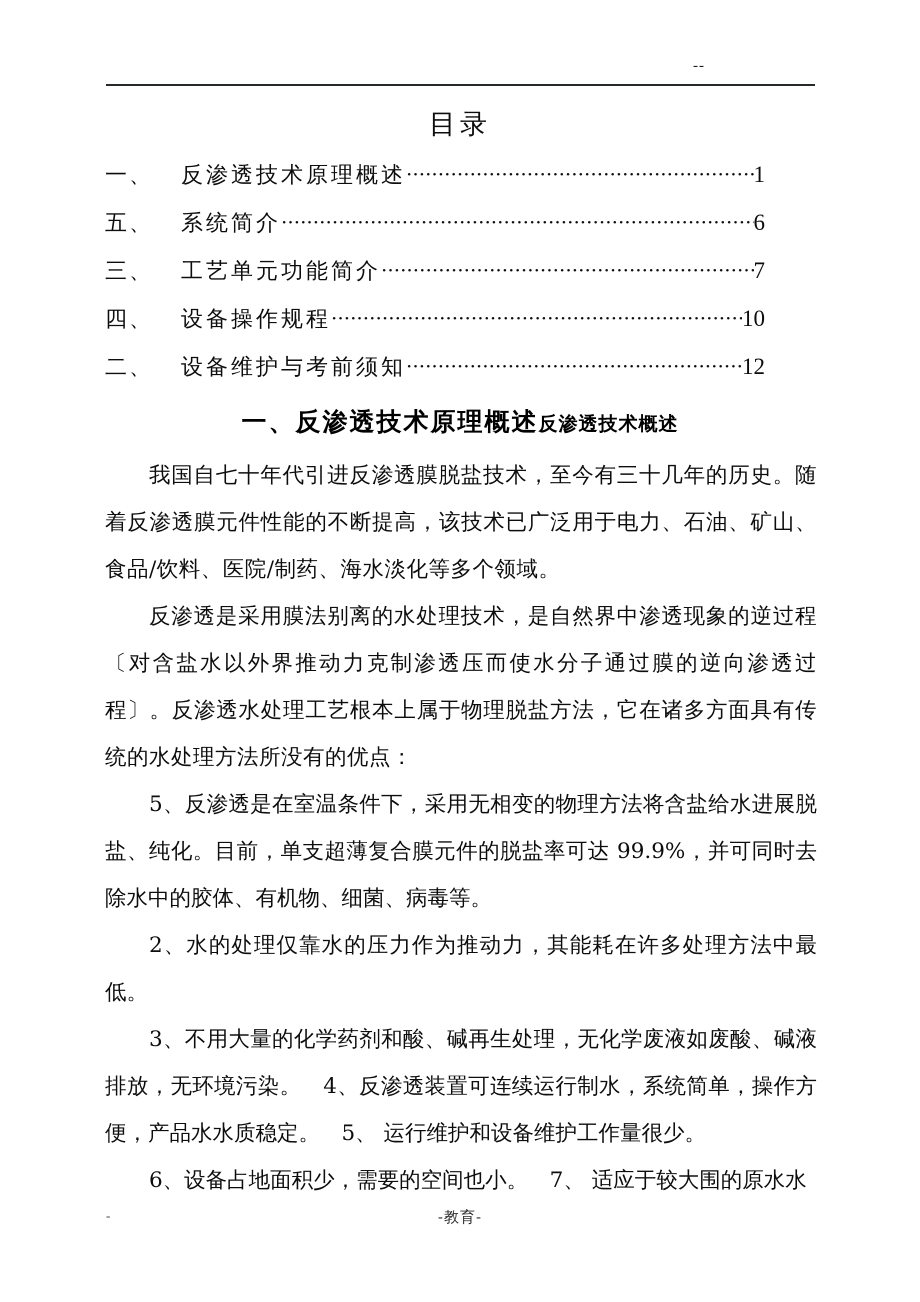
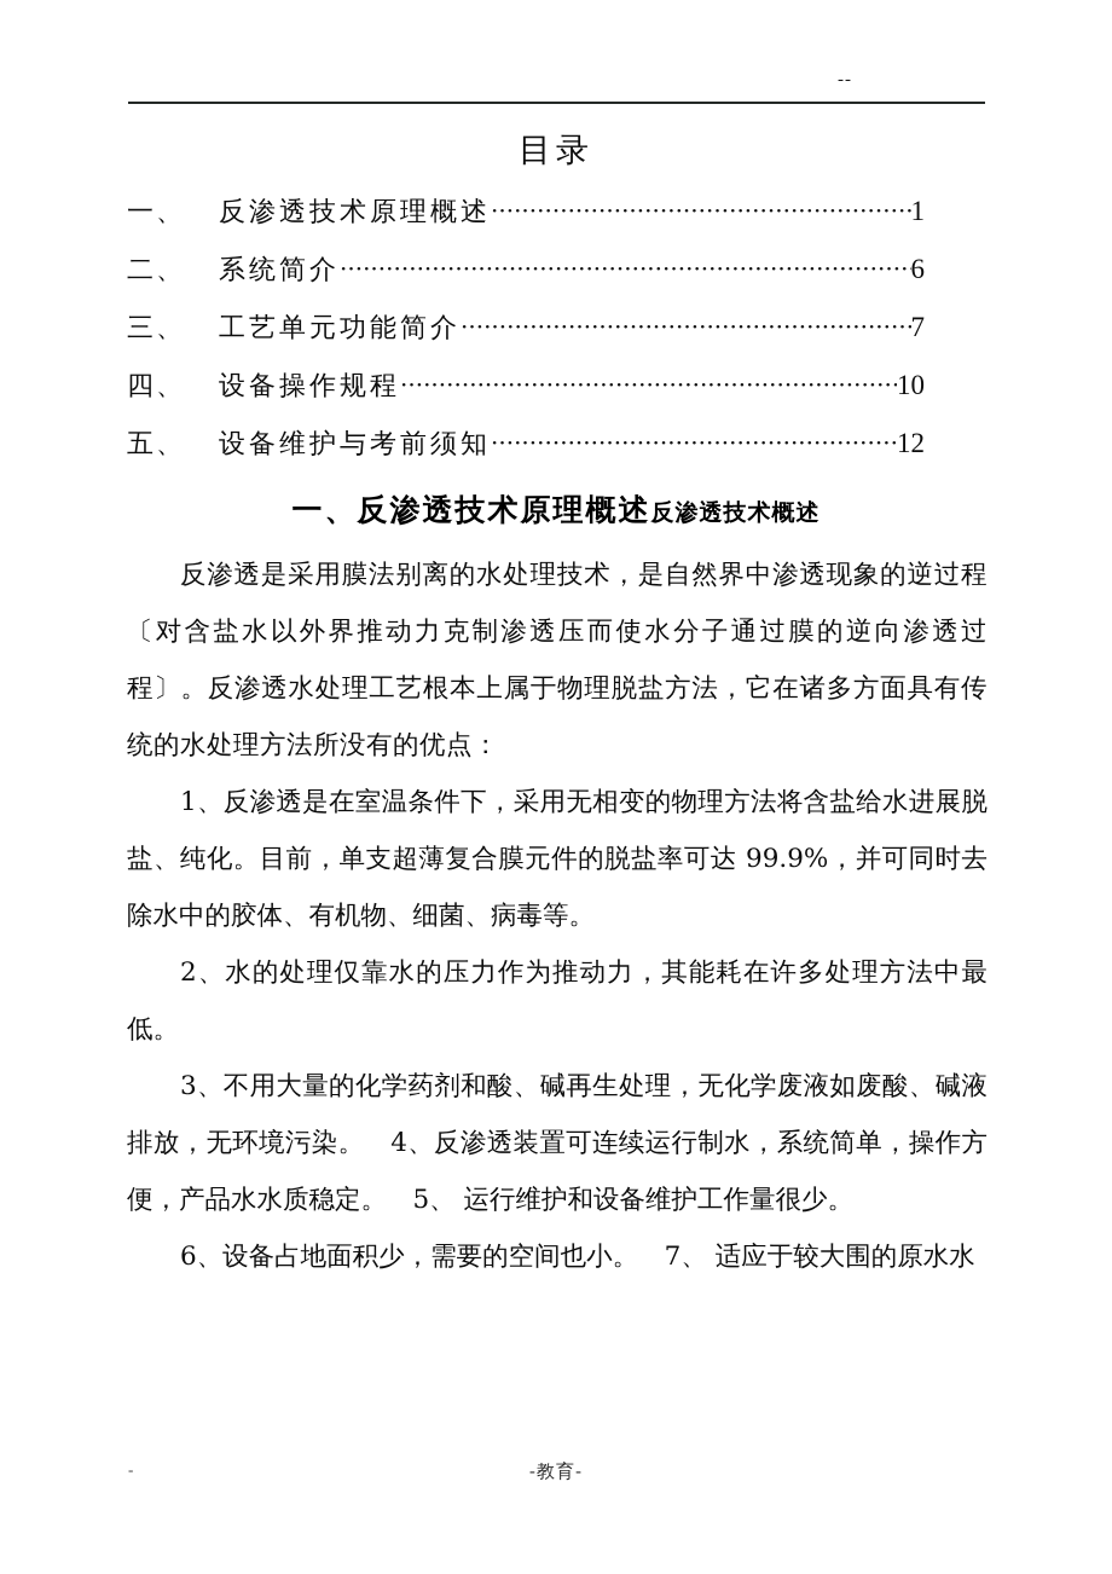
  --
  目录
  一、
  反渗透技术原理概述
  1
- 五、
+ 二、
  系统简介
  ··········································································
  6
  三、
  工艺单元功能简介
  7
  四、
  设备操作规程
  ·································································
  10
- 二、
+ 五、
  设备维护与考前须知
  12
  一、反渗透技术原理概述反渗透技术概述
- 我国自七十年代引进反渗透膜脱盐技术，至今有三十几年的历史。随着反渗透膜元件性能的不断提高，该技术已广泛用于电力、石油、矿山、食品/饮料、医院/制药、海水淡化等多个领域。
  反渗透是采用膜法别离的水处理技术，是自然界中渗透现象的逆过程〔对含盐水以外界推动力克制渗透压而使水分子通过膜的逆向渗透过程〕。反渗透水处理工艺根本上属于物理脱盐方法，它在诸多方面具有传统的水处理方法所没有的优点：
- 5、反渗透是在室温条件下，采用无相变的物理方法将含盐给水进展脱盐、纯化。目前，单支超薄复合膜元件的脱盐率可达 99.9%，并可同时去除水中的胶体、有机物、细菌、病毒等。
+ 1、反渗透是在室温条件下，采用无相变的物理方法将含盐给水进展脱盐、纯化。目前，单支超薄复合膜元件的脱盐率可达 99.9%，并可同时去除水中的胶体、有机物、细菌、病毒等。
  2、水的处理仅靠水的压力作为推动力，其能耗在许多处理方法中最低。
  3、不用大量的化学药剂和酸、碱再生处理，无化学废液如废酸、碱液排放，无环境污染。 4、反渗透装置可连续运行制水，系统简单，操作方便，产品水水质稳定。 5、 运行维护和设备维护工作量很少。
  6、设备占地面积少，需要的空间也小。 7、 适应于较大围的原水水
  -
  -教育-
